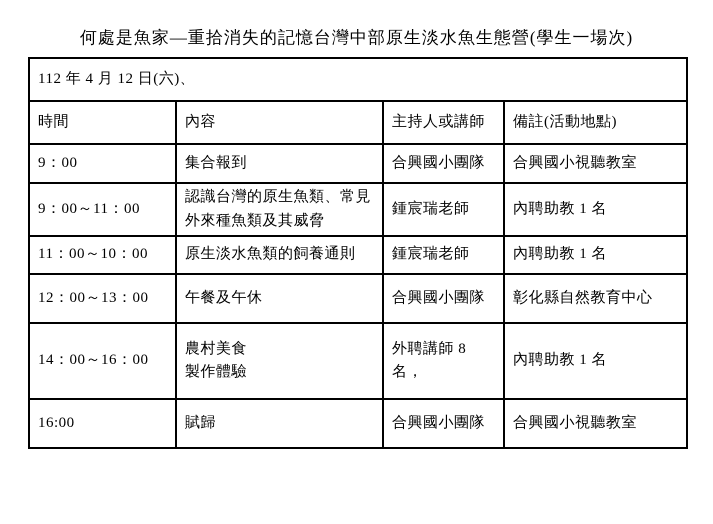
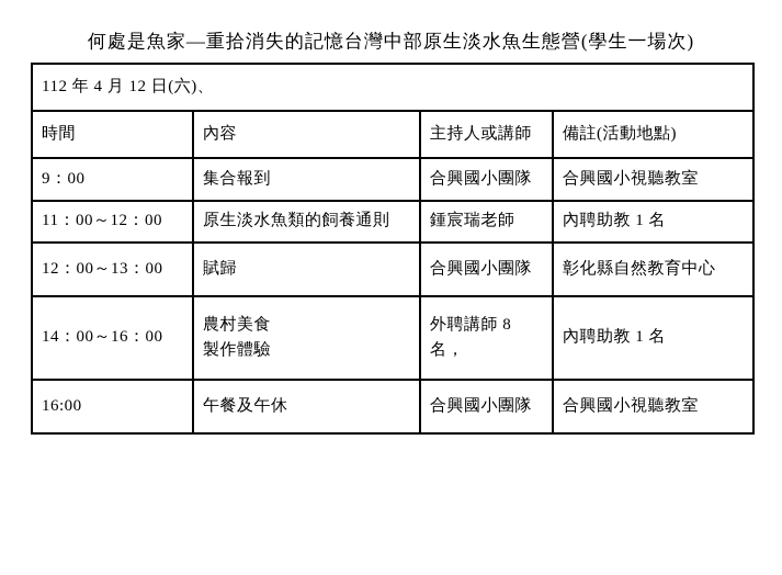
  何處是魚家—重拾消失的記憶台灣中部原生淡水魚生態營(學生一場次)
  112 年 4 月 12 日(六)、
  時間	內容	主持人或講師	備註(活動地點)
  9：00	集合報到	合興國小團隊	合興國小視聽教室
- 9：00～11：00	認識台灣的原生魚類、常見 外來種魚類及其威脅	鍾宸瑞老師	內聘助教 1 名
- 11：00～10：00	原生淡水魚類的飼養通則	鍾宸瑞老師	內聘助教 1 名
+ 11：00～12：00	原生淡水魚類的飼養通則	鍾宸瑞老師	內聘助教 1 名
- 12：00～13：00	午餐及午休	合興國小團隊	彰化縣自然教育中心
+ 12：00～13：00	賦歸	合興國小團隊	彰化縣自然教育中心
  14：00～16：00	農村美食 製作體驗	外聘講師 8 名，	內聘助教 1 名
- 16:00	賦歸	合興國小團隊	合興國小視聽教室
+ 16:00	午餐及午休	合興國小團隊	合興國小視聽教室
